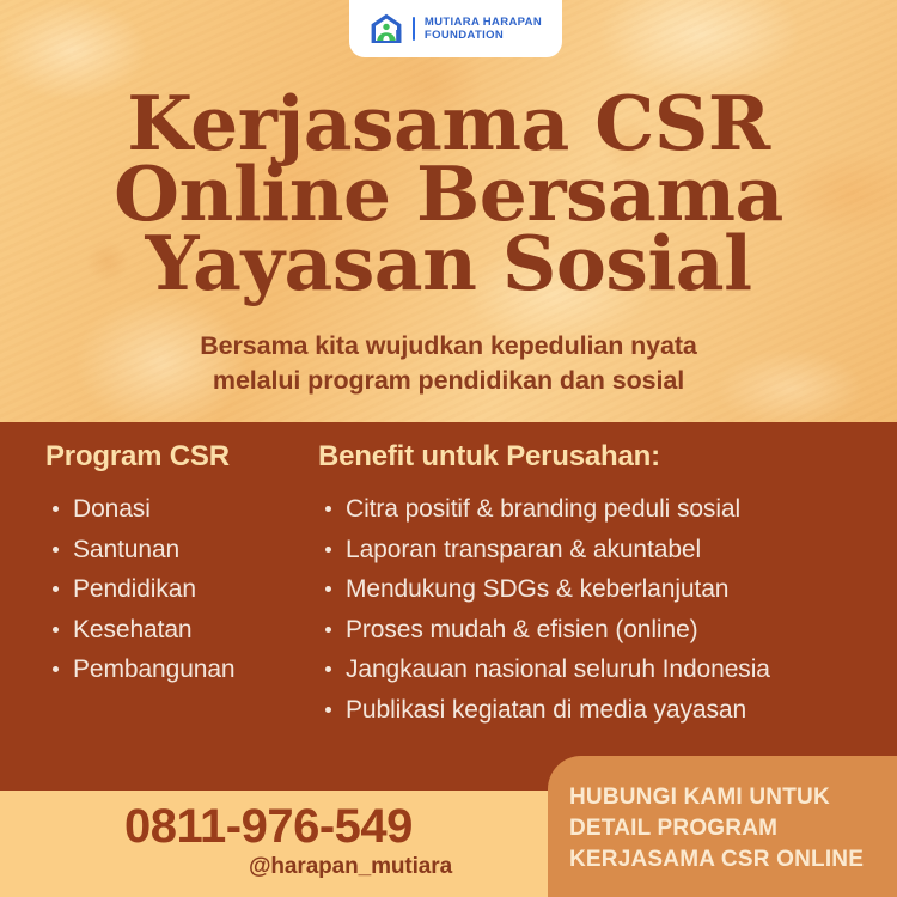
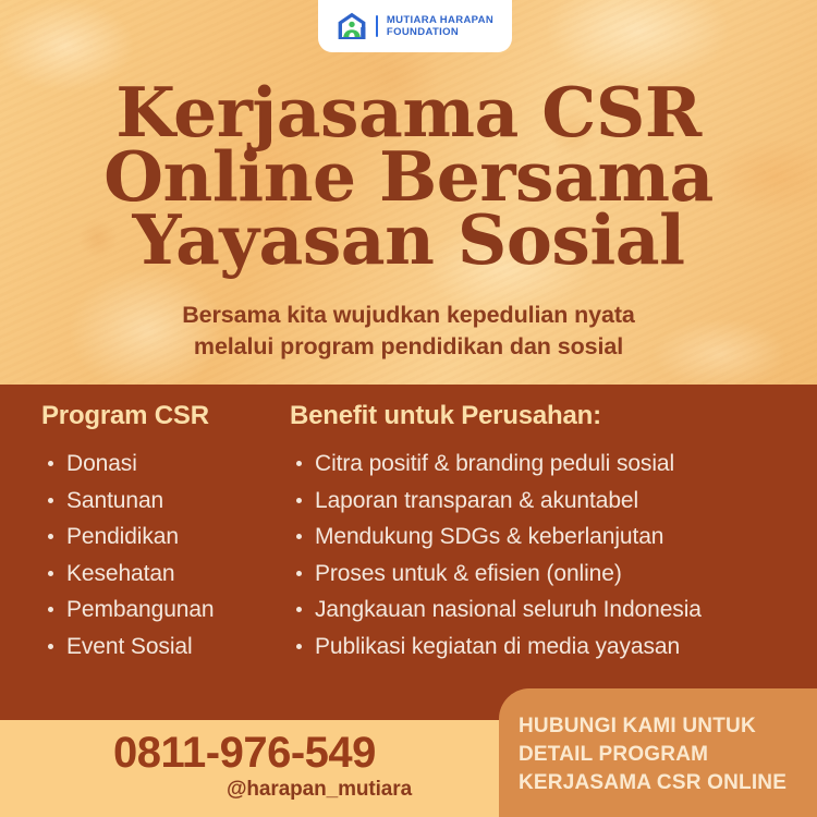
  MUTIARA HARAPAN
  FOUNDATION
  Kerjasama CSR
  Online Bersama
  Yayasan Sosial
  Bersama kita wujudkan kepedulian nyata
  melalui program pendidikan dan sosial
  Program CSR
  Donasi
  Santunan
  Pendidikan
  Kesehatan
  Pembangunan
+ Event Sosial
  Benefit untuk Perusahan:
  Citra positif & branding peduli sosial
  Laporan transparan & akuntabel
  Mendukung SDGs & keberlanjutan
- Proses mudah & efisien (online)
+ Proses untuk & efisien (online)
  Jangkauan nasional seluruh Indonesia
  Publikasi kegiatan di media yayasan
  0811-976-549
  @harapan_mutiara
  HUBUNGI KAMI UNTUK
  DETAIL PROGRAM
  KERJASAMA CSR ONLINE
